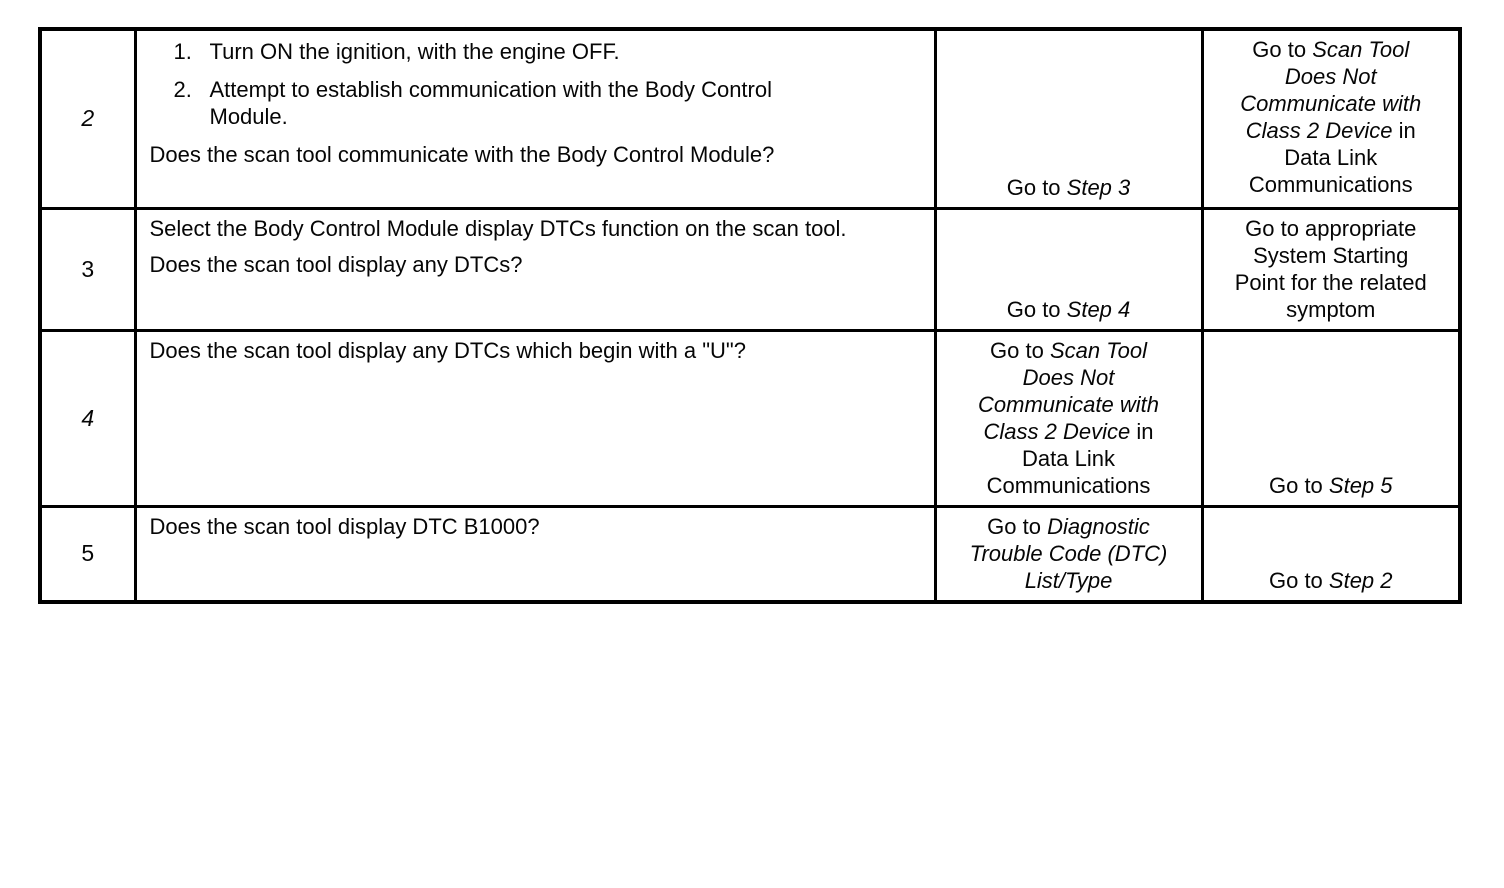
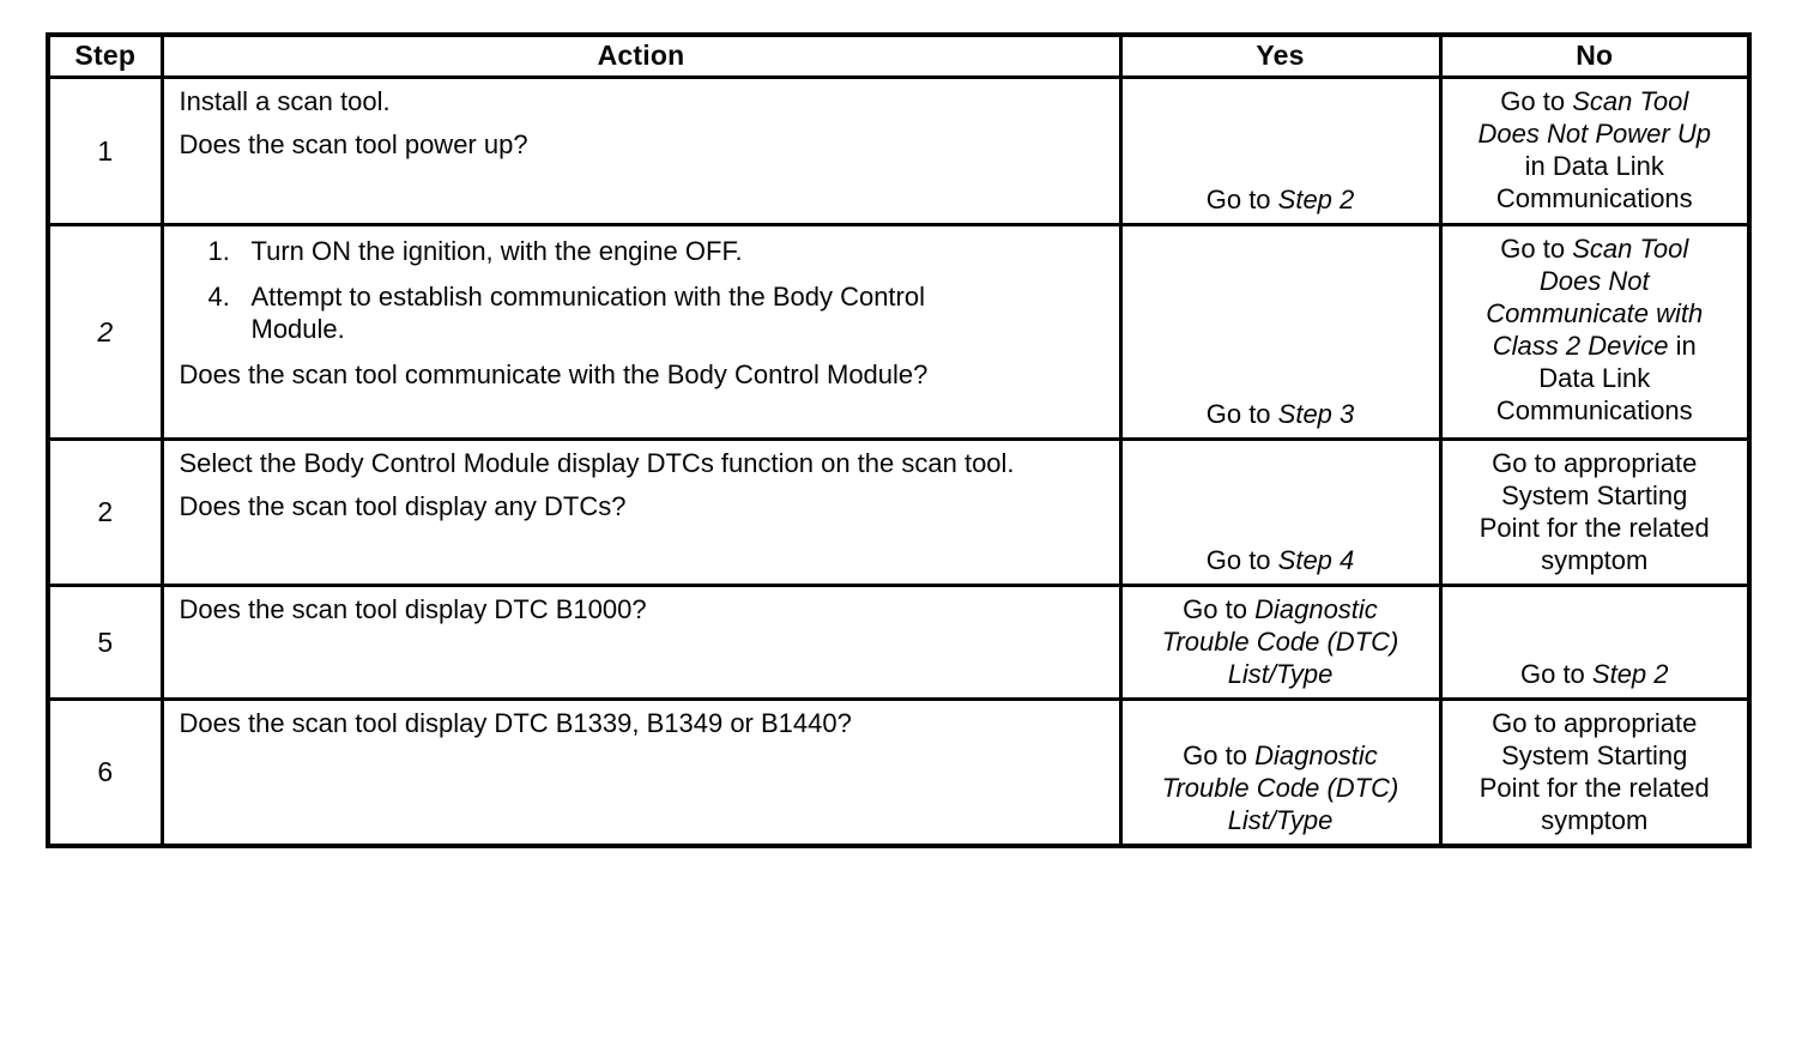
+ Step	Action	Yes	No
+ 1	Install a scan tool. Does the scan tool power up?	Go to Step 2	Go to Scan Tool Does Not Power Up in Data Link Communications
- 2	1. Turn ON the ignition, with the engine OFF. 2. Attempt to establish communication with the Body Control Module. Does the scan tool communicate with the Body Control Module?	Go to Step 3	Go to Scan Tool Does Not Communicate with Class 2 Device in Data Link Communications
+ 2	1. Turn ON the ignition, with the engine OFF. 4. Attempt to establish communication with the Body Control Module. Does the scan tool communicate with the Body Control Module?	Go to Step 3	Go to Scan Tool Does Not Communicate with Class 2 Device in Data Link Communications
- 3	Select the Body Control Module display DTCs function on the scan tool. Does the scan tool display any DTCs?	Go to Step 4	Go to appropriate System Starting Point for the related symptom
+ 2	Select the Body Control Module display DTCs function on the scan tool. Does the scan tool display any DTCs?	Go to Step 4	Go to appropriate System Starting Point for the related symptom
- 4	Does the scan tool display any DTCs which begin with a "U"?	Go to Scan Tool Does Not Communicate with Class 2 Device in Data Link Communications	Go to Step 5
  5	Does the scan tool display DTC B1000?	Go to Diagnostic Trouble Code (DTC) List/Type	Go to Step 2
+ 6	Does the scan tool display DTC B1339, B1349 or B1440?	Go to Diagnostic Trouble Code (DTC) List/Type	Go to appropriate System Starting Point for the related symptom
